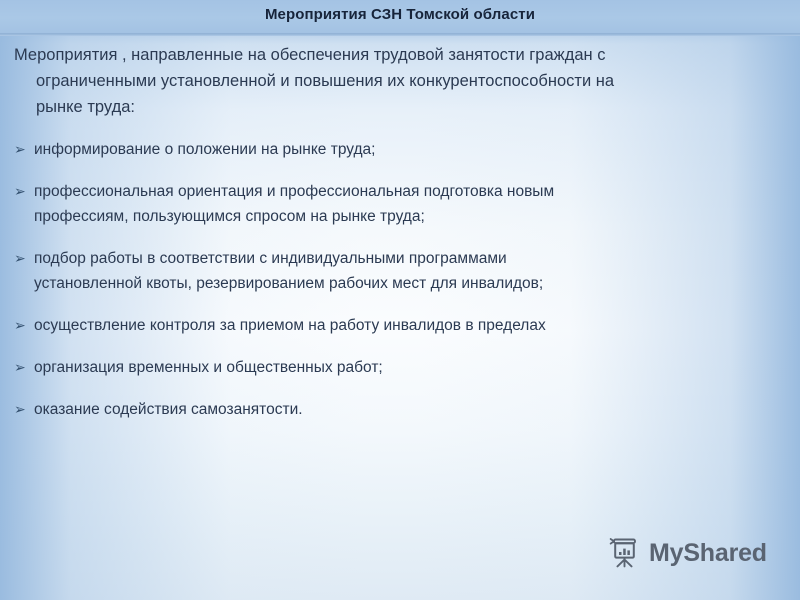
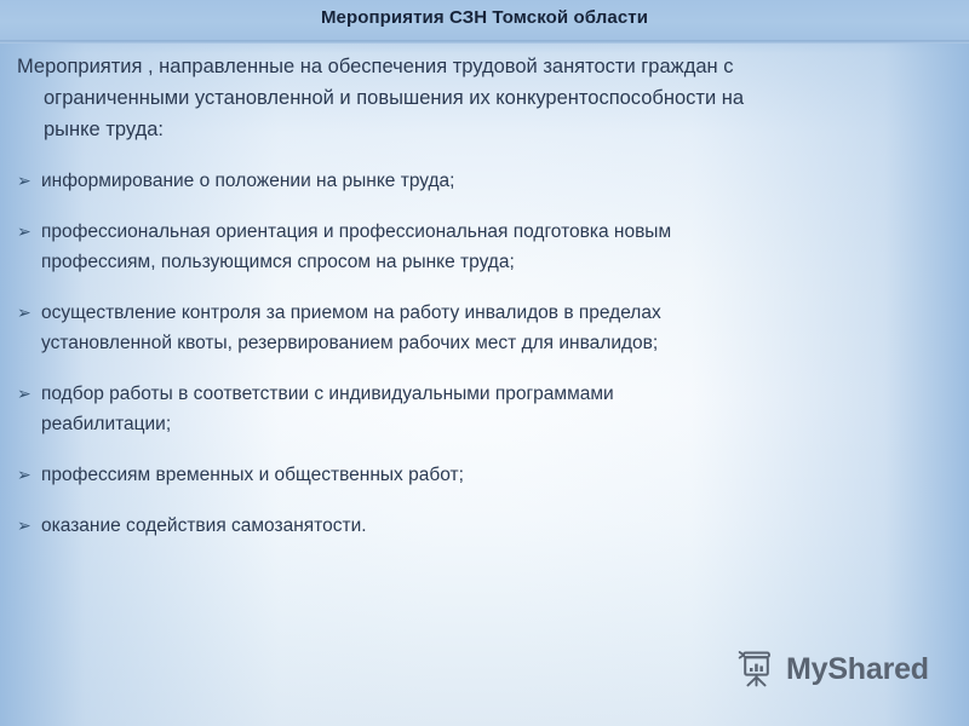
  Мероприятия СЗН Томской области
  Мероприятия , направленные на обеспечения трудовой занятости граждан с
  ограниченными установленной и повышения их конкурентоспособности на
  рынке труда:
  ➢
  информирование о положении на рынке труда;
  ➢
  профессиональная ориентация и профессиональная подготовка новым
  профессиям, пользующимся спросом на рынке труда;
  ➢
- подбор работы в соответствии с индивидуальными программами
+ осуществление контроля за приемом на работу инвалидов в пределах
  установленной квоты, резервированием рабочих мест для инвалидов;
  ➢
- осуществление контроля за приемом на работу инвалидов в пределах
+ подбор работы в соответствии с индивидуальными программами
+ реабилитации;
  ➢
- организация временных и общественных работ;
+ профессиям временных и общественных работ;
  ➢
  оказание содействия самозанятости.
  MyShared
